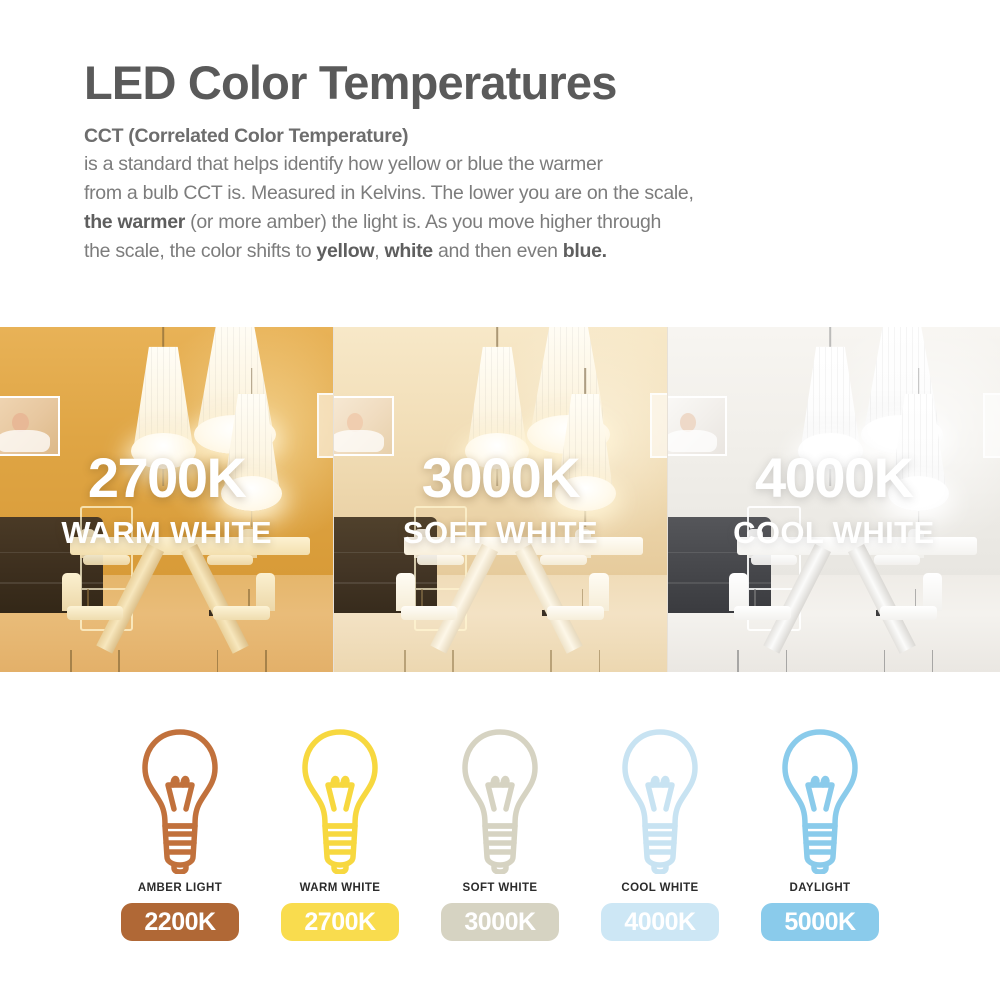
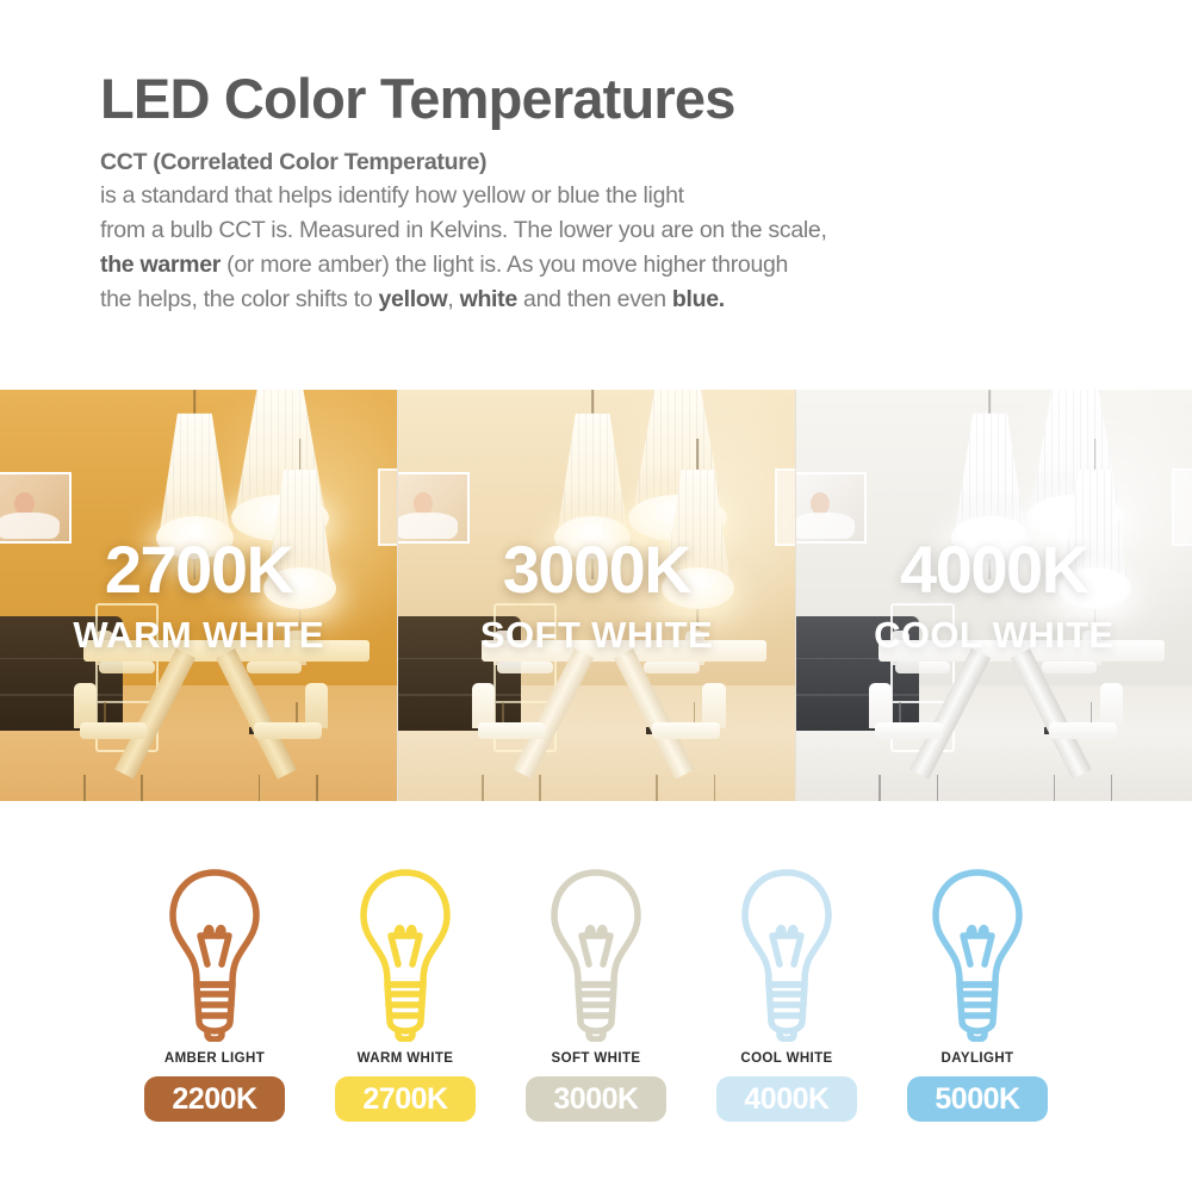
  LED Color Temperatures
  CCT (Correlated Color Temperature)
- is a standard that helps identify how yellow or blue the warmer
+ is a standard that helps identify how yellow or blue the light
  from a bulb CCT is. Measured in Kelvins. The lower you are on the scale,
  the warmer (or more amber) the light is. As you move higher through
- the scale, the color shifts to yellow, white and then even blue.
+ the helps, the color shifts to yellow, white and then even blue.
  2700K
  WARM WHITE
  3000K
  SOFT WHITE
  4000K
  COOL WHITE
  AMBER LIGHT
  2200K
  WARM WHITE
  2700K
  SOFT WHITE
  3000K
  COOL WHITE
  4000K
  DAYLIGHT
  5000K
